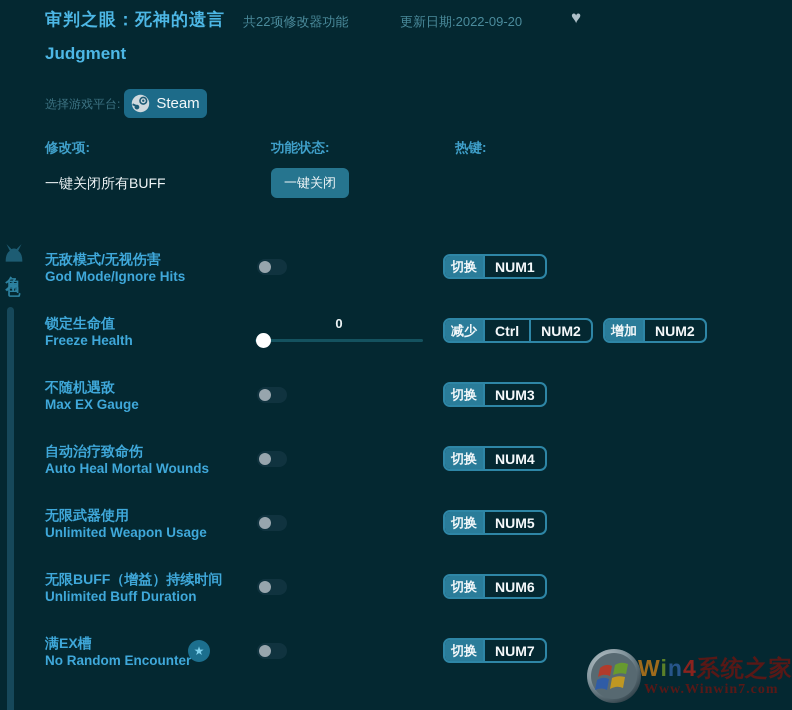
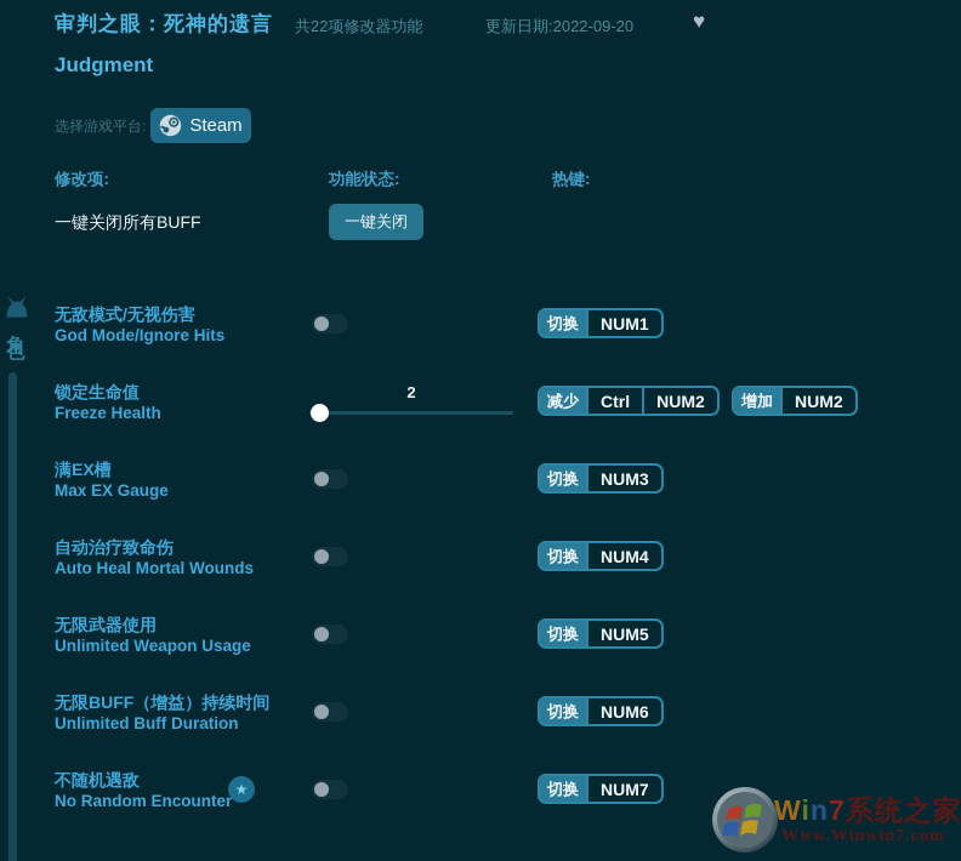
  审判之眼：死神的遗言
  共22项修改器功能
  更新日期:2022-09-20
  ♥
  Judgment
  选择游戏平台:
  Steam
  修改项:
  功能状态:
  热键:
  一键关闭所有BUFF
  一键关闭
  无敌模式/无视伤害
  God Mode/Ignore Hits
  切换
  NUM1
  锁定生命值
  Freeze Health
- 0
+ 2
  减少
  Ctrl
  NUM2
  增加
  NUM2
- 不随机遇敌
+ 满EX槽
  Max EX Gauge
  切换
  NUM3
  自动治疗致命伤
  Auto Heal Mortal Wounds
  切换
  NUM4
  无限武器使用
  Unlimited Weapon Usage
  切换
  NUM5
  无限BUFF（增益）持续时间
  Unlimited Buff Duration
  切换
  NUM6
- 满EX槽
+ 不随机遇敌
  No Random Encounter
  ★
  切换
  NUM7
- Win4系统之家
+ Win7系统之家
  Www.Winwin7.com
